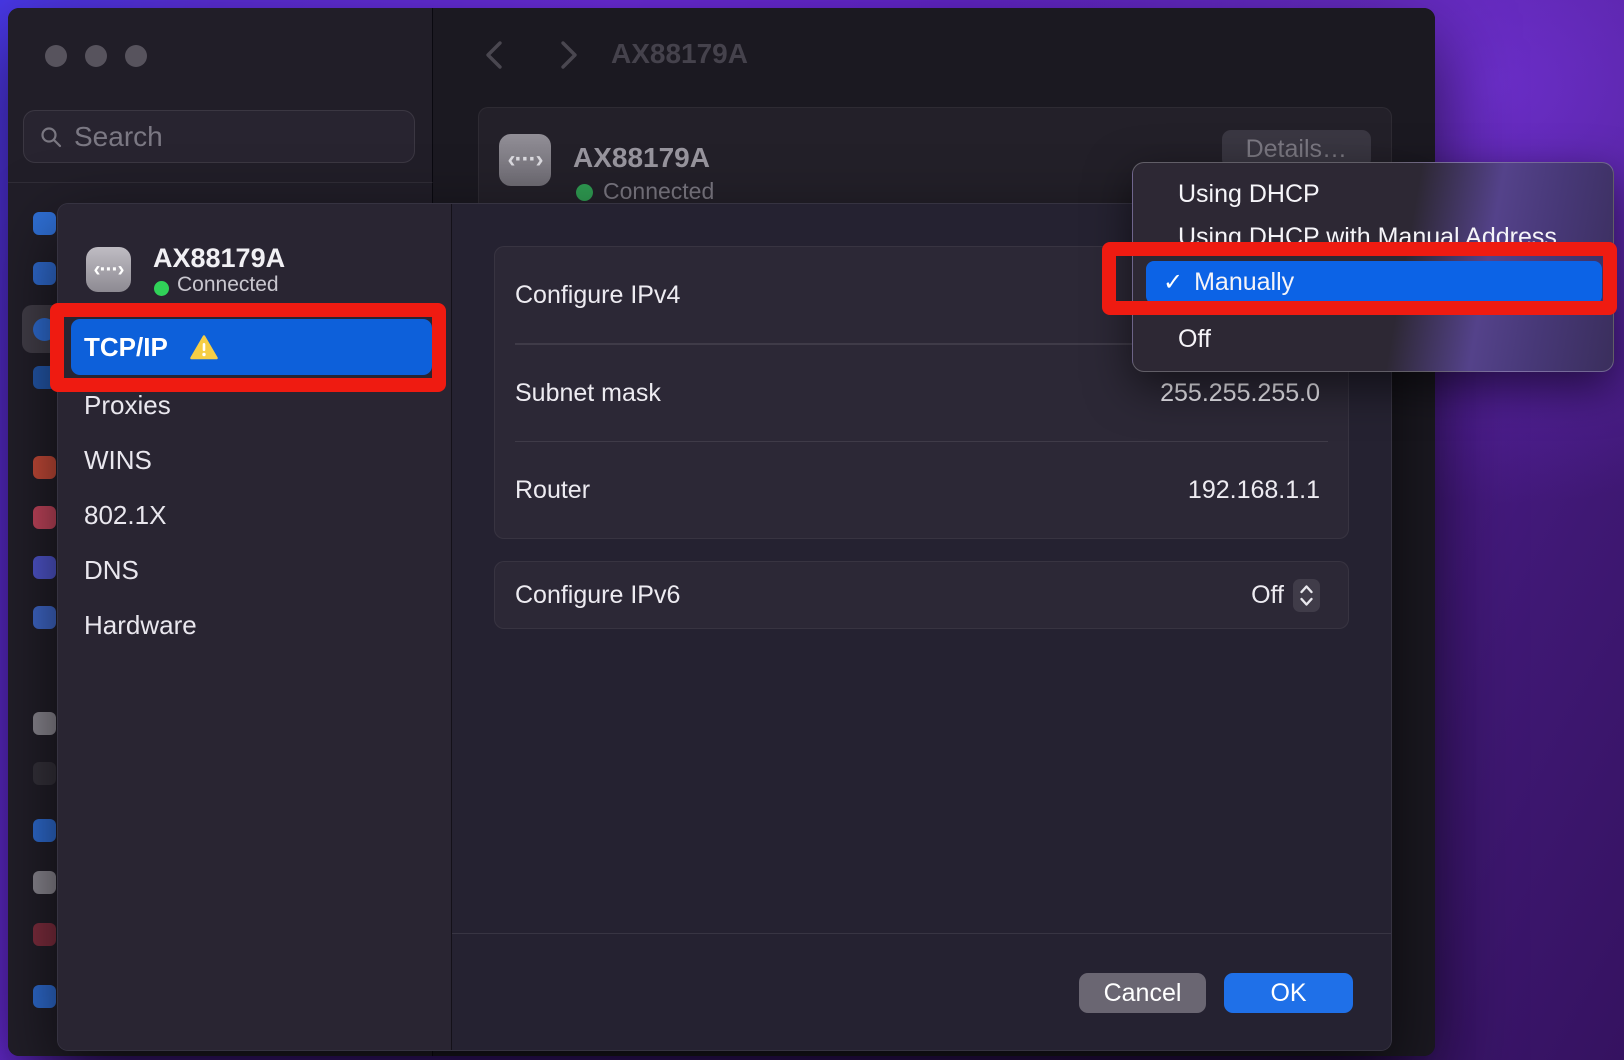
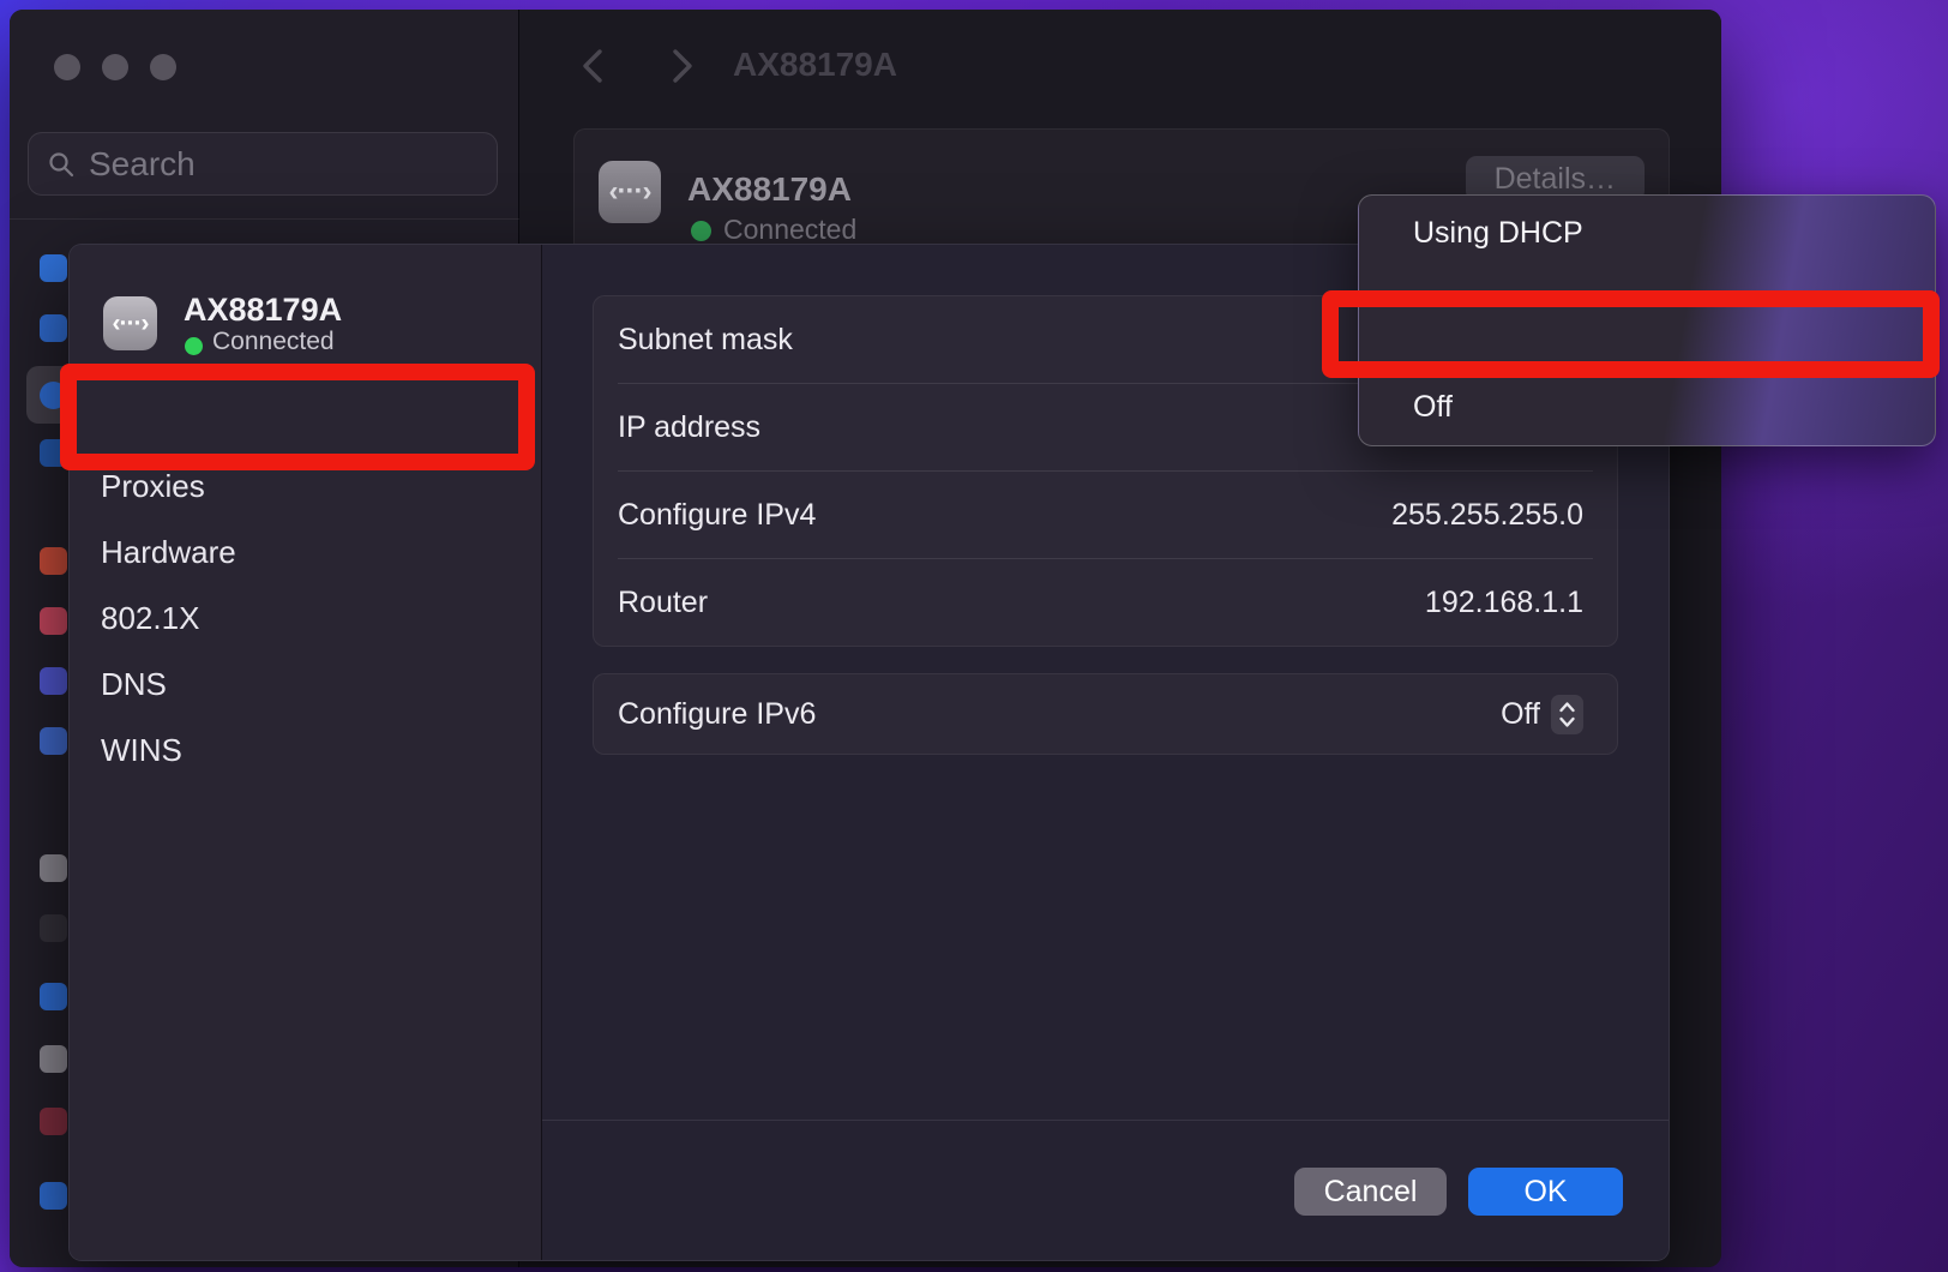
  Search
  AX88179A
  ‹···›
  AX88179A
  Connected
  Details…
  ‹···›
  AX88179A
  Connected
- TCP/IP
  Proxies
- WINS
+ Hardware
  802.1X
  DNS
- Hardware
+ WINS
- Configure IPv4
+ Subnet mask
+ IP address
- Subnet mask
+ Configure IPv4
  255.255.255.0
  Router
  192.168.1.1
  Configure IPv6
  Off
  Cancel
  OK
  Using DHCP
- Using DHCP with Manual Address
- ✓
- Manually
  Off
